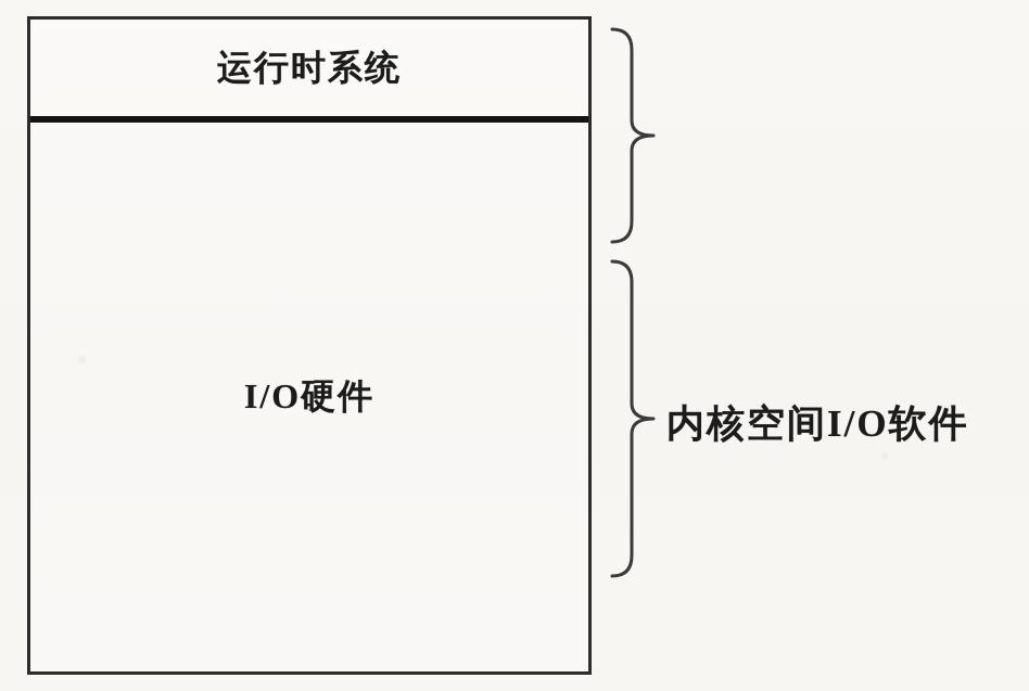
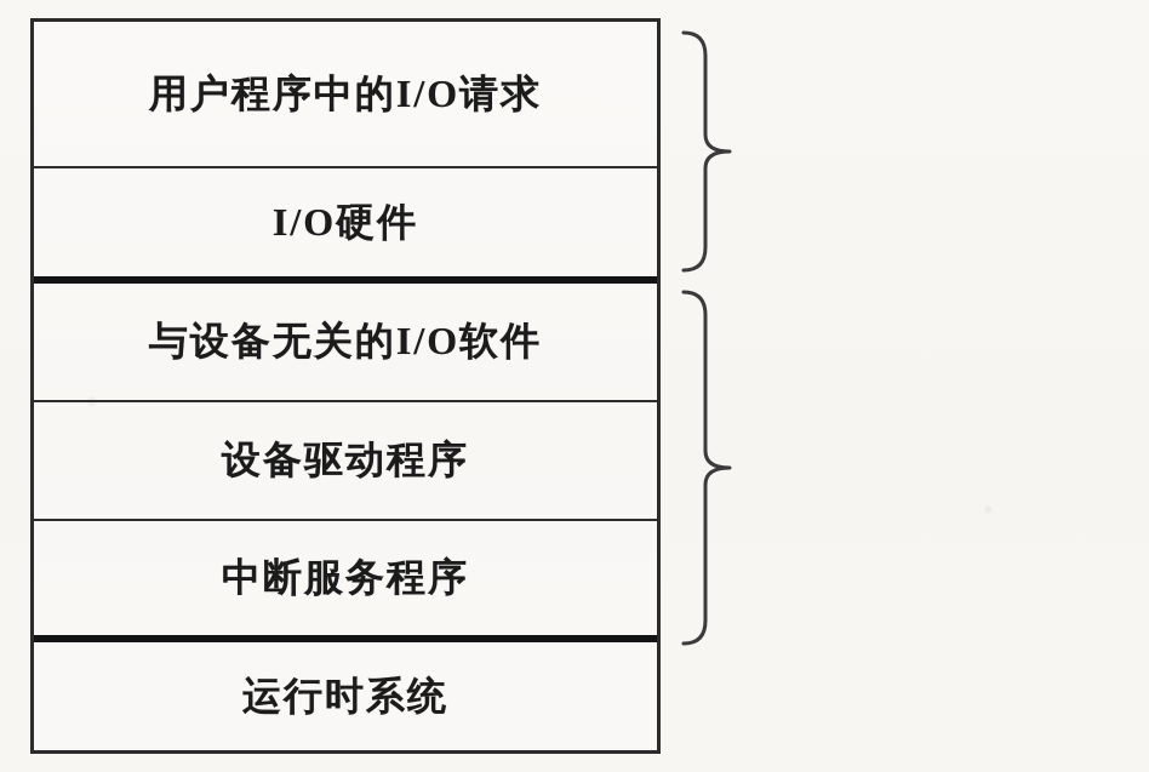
+ 用户程序中的I/O请求
- 运行时系统
+ I/O硬件
+ 与设备无关的I/O软件
+ 设备驱动程序
+ 中断服务程序
- I/O硬件
+ 运行时系统
- 内核空间I/O软件
